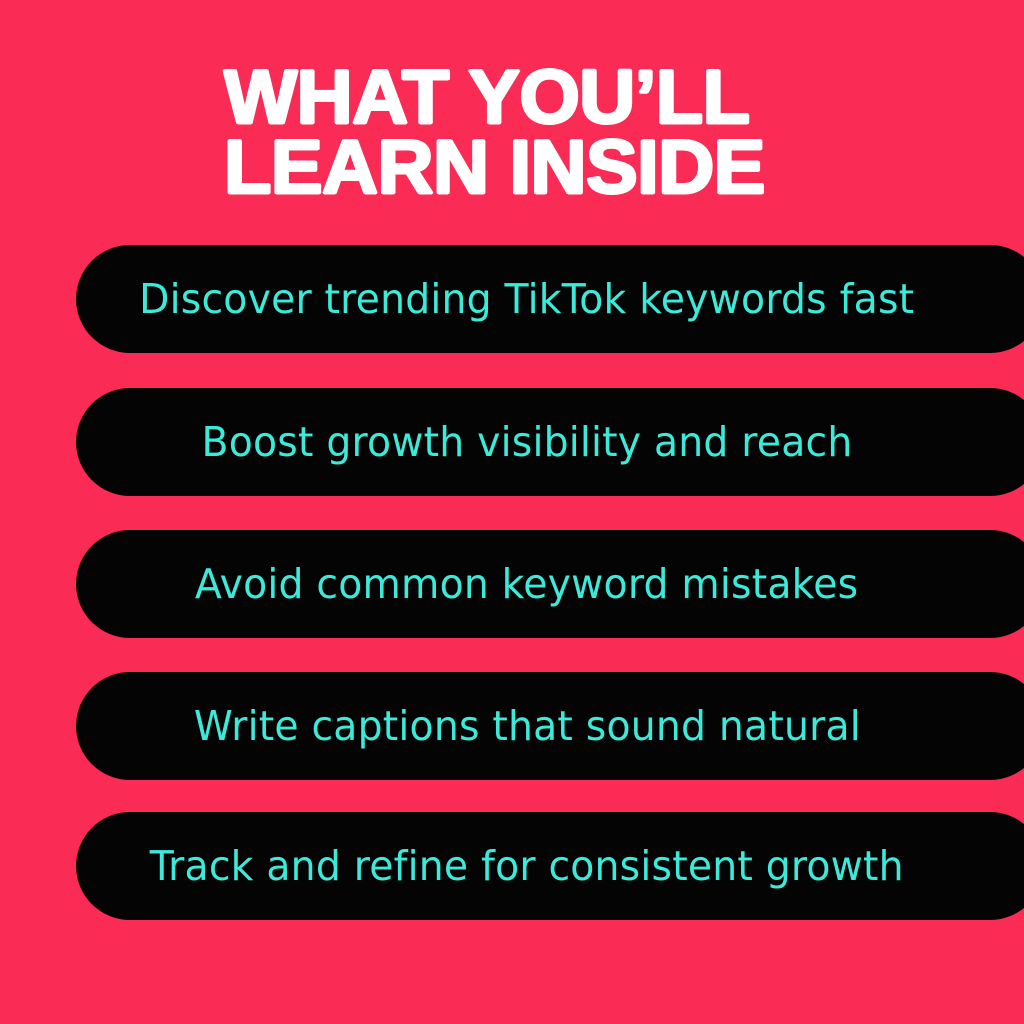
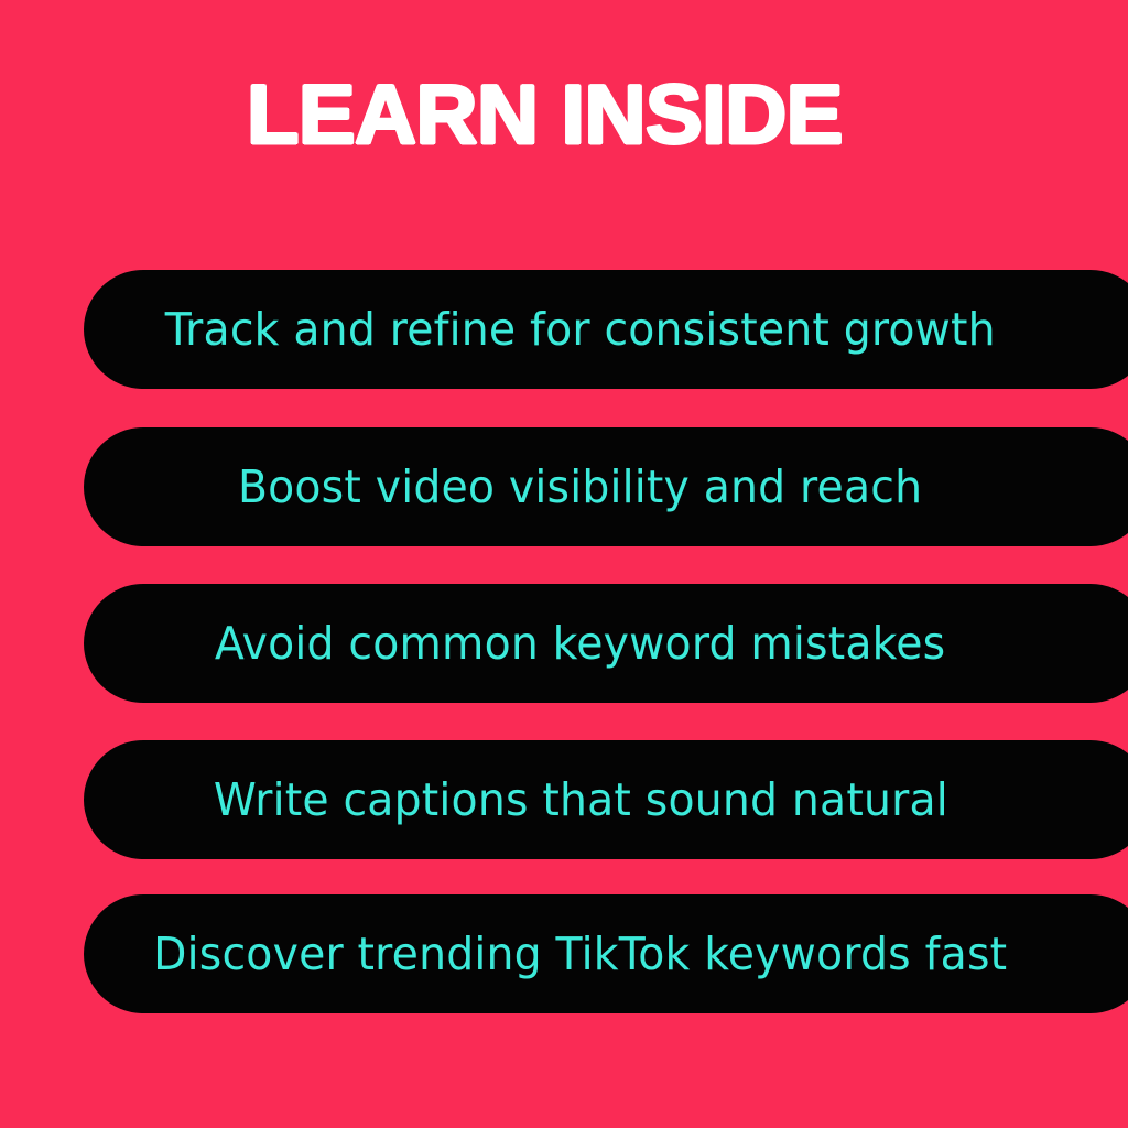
- WHAT YOU’LL
  LEARN INSIDE
- Discover trending TikTok keywords fast
+ Track and refine for consistent growth
- Boost growth visibility and reach
+ Boost video visibility and reach
  Avoid common keyword mistakes
  Write captions that sound natural
- Track and refine for consistent growth
+ Discover trending TikTok keywords fast
